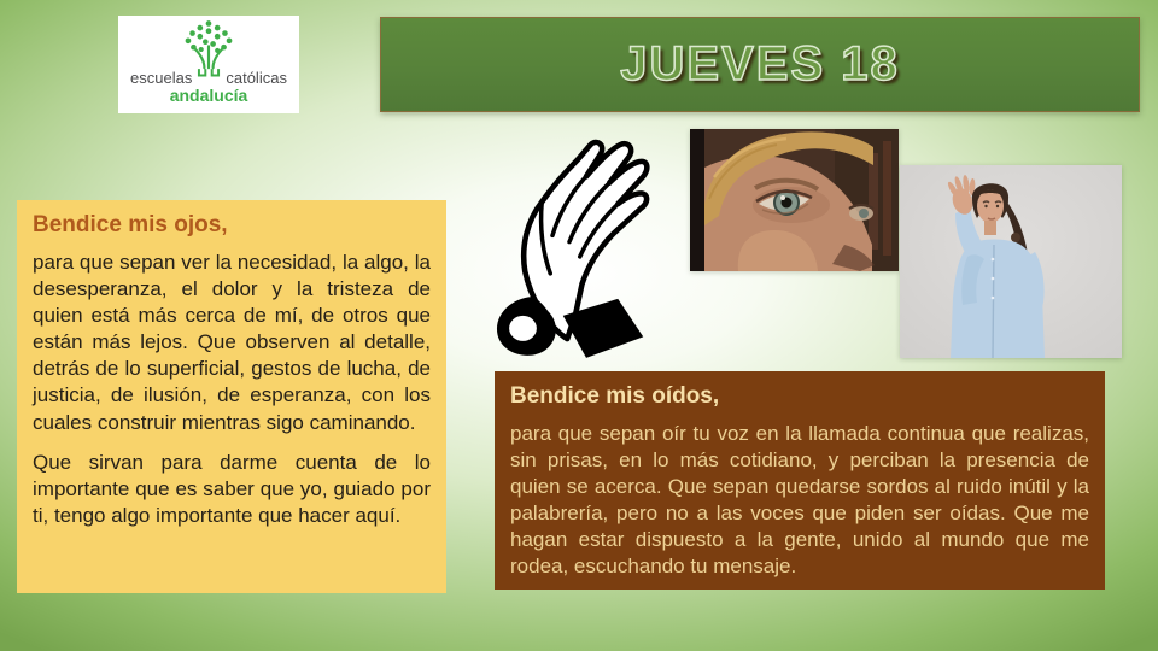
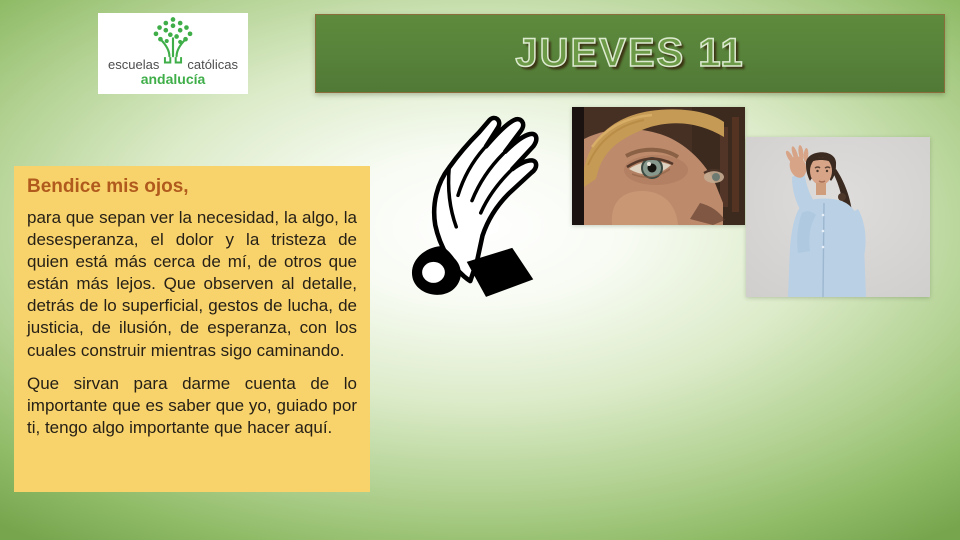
  escuelas
  católicas
  andalucía
- JUEVES 18
+ JUEVES 11
  Bendice mis ojos,
  para que sepan ver la necesidad, la algo, la desesperanza, el dolor y la tristeza de quien está más cerca de mí, de otros que están más lejos. Que observen al detalle, detrás de lo superficial, gestos de lucha, de justicia, de ilusión, de esperanza, con los cuales construir mientras sigo caminando.
  Que sirvan para darme cuenta de lo importante que es saber que yo, guiado por ti, tengo algo importante que hacer aquí.
- Bendice mis oídos,
- para que sepan oír tu voz en la llamada continua que realizas, sin prisas, en lo más cotidiano, y perciban la presencia de quien se acerca. Que sepan quedarse sordos al ruido inútil y la palabrería, pero no a las voces que piden ser oídas. Que me hagan estar dispuesto a la gente, unido al mundo que me rodea, escuchando tu mensaje.
